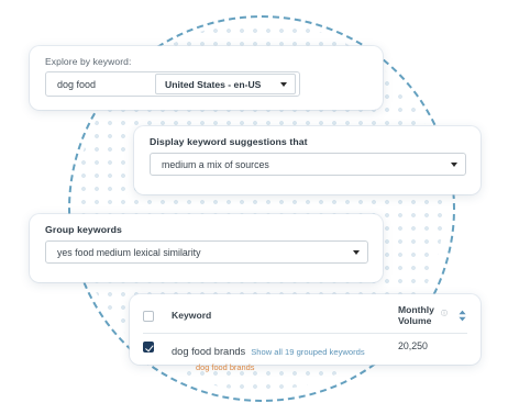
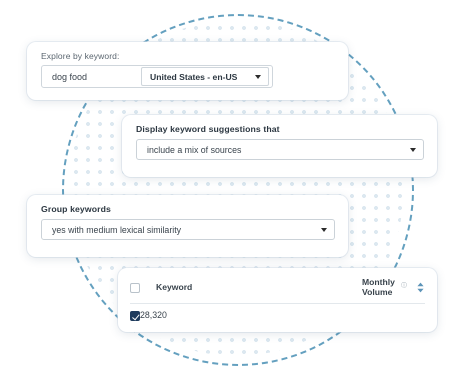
  Explore by keyword:
  dog food
  United States - en-US
  Display keyword suggestions that
- medium a mix of sources
+ include a mix of sources
  Group keywords
- yes food medium lexical similarity
+ yes with medium lexical similarity
  Keyword
  Monthly Volume
- dog food brands Show all 19 grouped keywords
- dog food brands
- 20,250
+ 28,320
